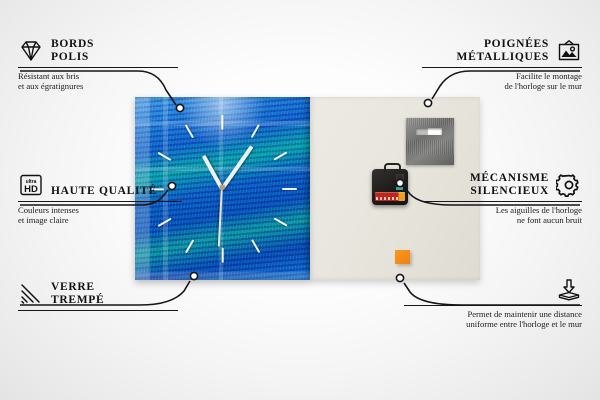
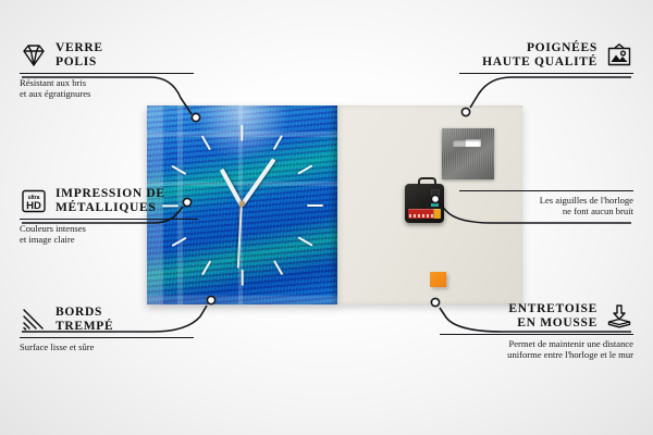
- BORDS
+ VERRE
  POLIS
  Résistant aux bris
  et aux égratignures
  HD
+ IMPRESSION DE
- HAUTE QUALITÉ
+ MÉTALLIQUES
  Couleurs intenses
  et image claire
- VERRE
+ BORDS
  TREMPÉ
+ Surface lisse et sûre
  POIGNÉES
- MÉTALLIQUES
+ HAUTE QUALITÉ
- Facilite le montage
- de l'horloge sur le mur
- MÉCANISME
- SILENCIEUX
  Les aiguilles de l'horloge
  ne font aucun bruit
+ ENTRETOISE
+ EN MOUSSE
  Permet de maintenir une distance
  uniforme entre l'horloge et le mur
